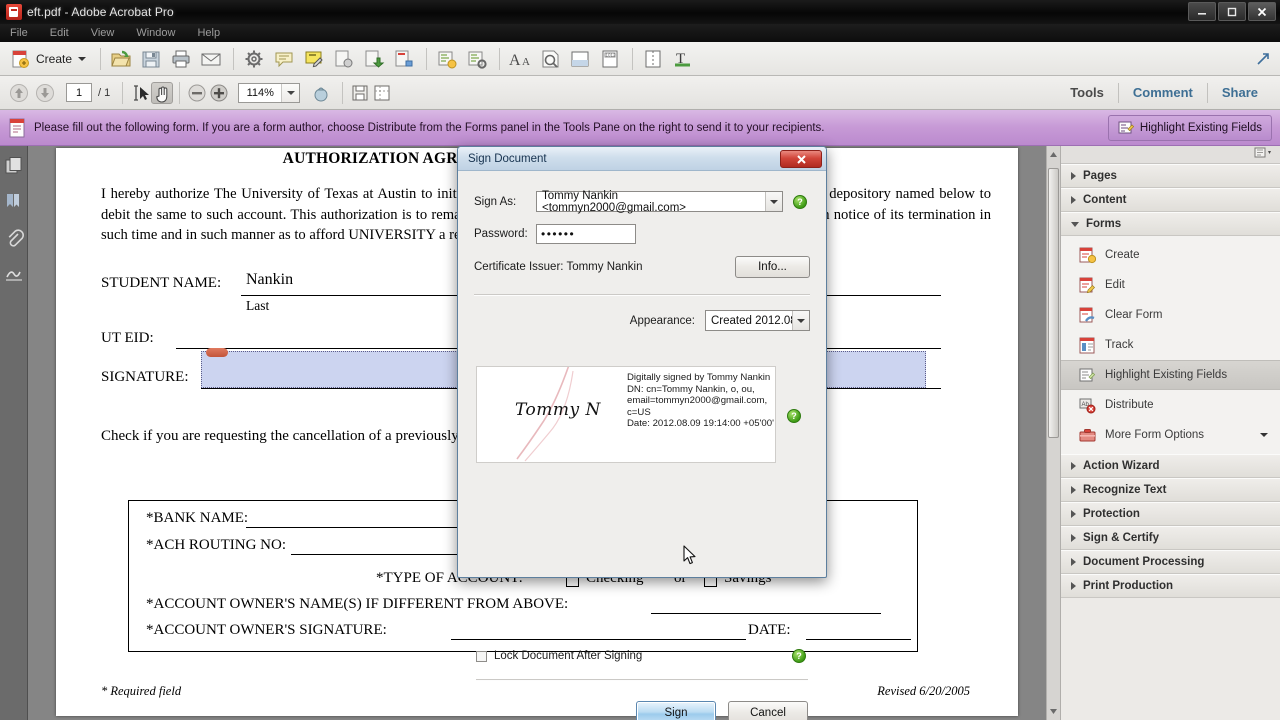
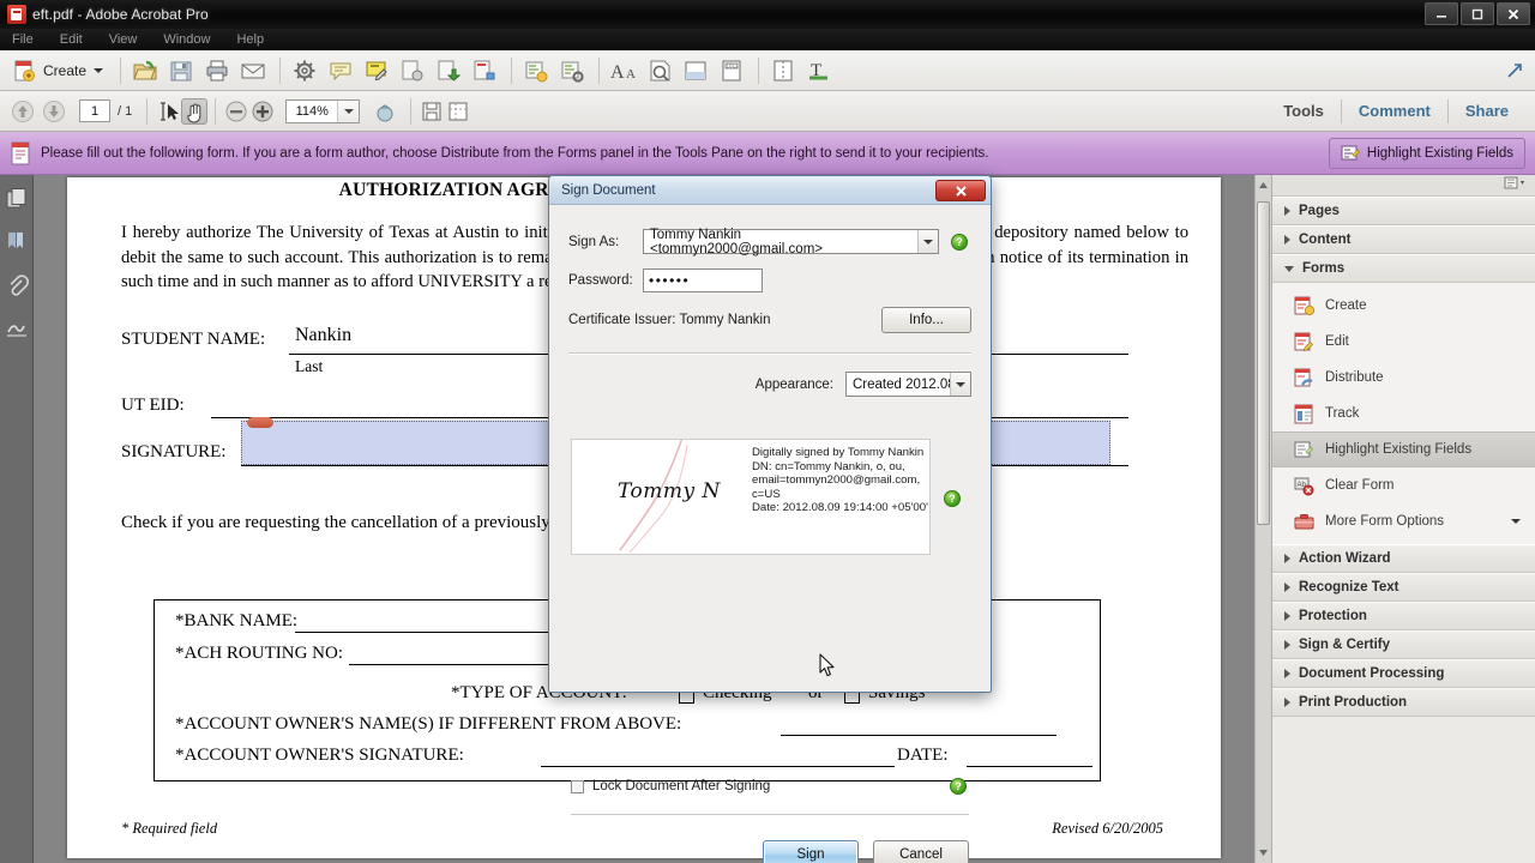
  eft.pdf - Adobe Acrobat Pro
  File
  Edit
  View
  Window
  Help
  Create
  A
  A
  T
  1
  / 1
  114%
  Tools
  Comment
  Share
  Please fill out the following form. If you are a form author, choose Distribute from the Forms panel in the Tools Pane on the right to send it to your recipients.
  Highlight Existing Fields
  STUDENT NAME:
  Nankin
  Last
  UT EID:
  SIGNATURE:
  Check if you are requesting the cancellation of a previously
  *BANK NAME:
  *ACH ROUTING NO:
  *TYPE OF ACCOUNT:
  Checking
  or
  Savings
  *ACCOUNT OWNER'S NAME(S) IF DIFFERENT FROM ABOVE:
  *ACCOUNT OWNER'S SIGNATURE:
  DATE:
  * Required field
  Revised 6/20/2005
  Pages
  Content
  Forms
  Create
  Edit
- Clear Form
+ Distribute
  Track
  Highlight Existing Fields
- Distribute
+ Clear Form
  More Form Options
  Action Wizard
  Recognize Text
  Protection
  Sign & Certify
  Document Processing
  Print Production
  Sign Document
  Sign As:
  Tommy Nankin <tommyn2000@gmail.com>
  ?
  Password:
  ••••••
  Certificate Issuer: Tommy Nankin
  Info...
  Appearance:
  Created 2012.0
  Tommy N
  Digitally signed by Tommy Nankin
  DN: cn=Tommy Nankin, o, ou, email=tommyn2000@gmail.com, c=US
  Date: 2012.08.09 19:14:00 +05'00'
  ?
  Lock Document After Signing
  ?
  Sign
  Cancel
